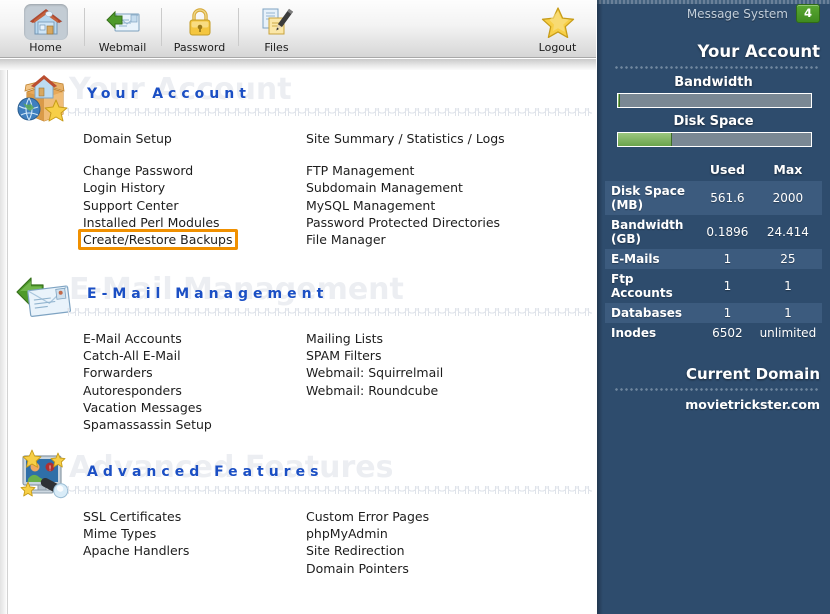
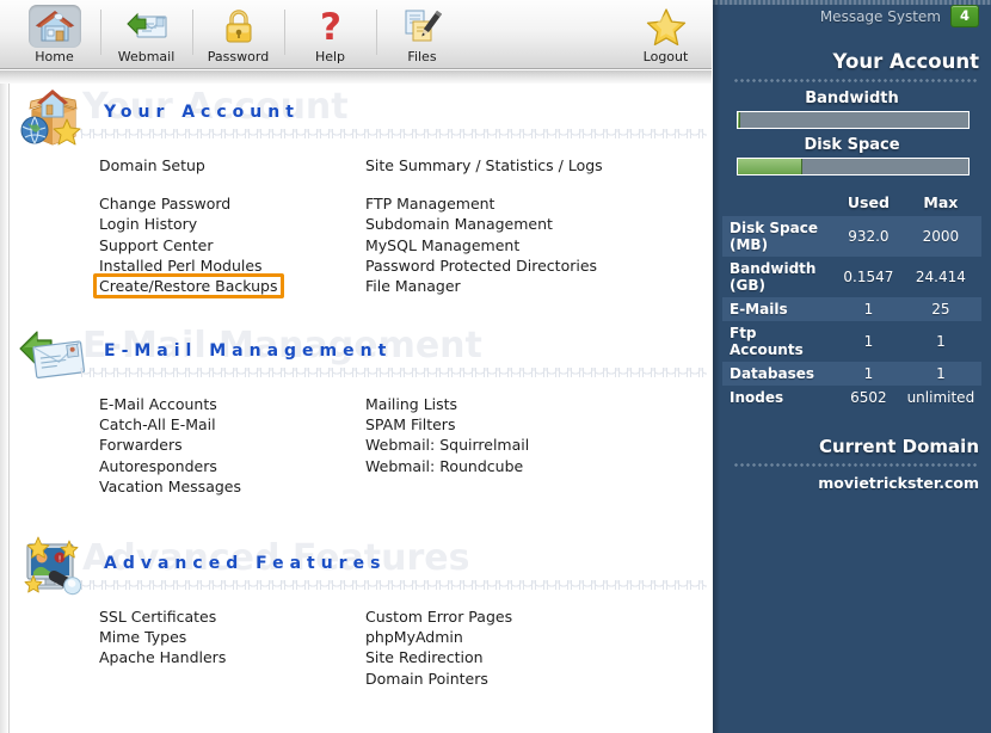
  Home
  Webmail
  Password
+ ?
+ Help
  Files
  Logout
  Your Account
  Your Account
  Domain Setup
  Change Password
  Login History
  Support Center
  Installed Perl Modules
  Create/Restore Backups
  Site Summary / Statistics / Logs
  FTP Management
  Subdomain Management
  MySQL Management
  Password Protected Directories
  File Manager
  E-Mail Management
  E-Mail Management
  E-Mail Accounts
  Catch-All E-Mail
  Forwarders
  Autoresponders
  Vacation Messages
- Spamassassin Setup
  Mailing Lists
  SPAM Filters
  Webmail: Squirrelmail
  Webmail: Roundcube
  !
  Advanced Features
  Advanced Features
  SSL Certificates
  Mime Types
  Apache Handlers
  Custom Error Pages
  phpMyAdmin
  Site Redirection
  Domain Pointers
  Message System
  4
  Your Account
  Bandwidth
  Disk Space
  	Used	Max
- Disk Space (MB)	561.6	2000
+ Disk Space (MB)	932.0	2000
- Bandwidth (GB)	0.1896	24.414
+ Bandwidth (GB)	0.1547	24.414
  E-Mails	1	25
  Ftp Accounts	1	1
  Databases	1	1
  Inodes	6502	unlimited
  Current Domain
  movietrickster.com
